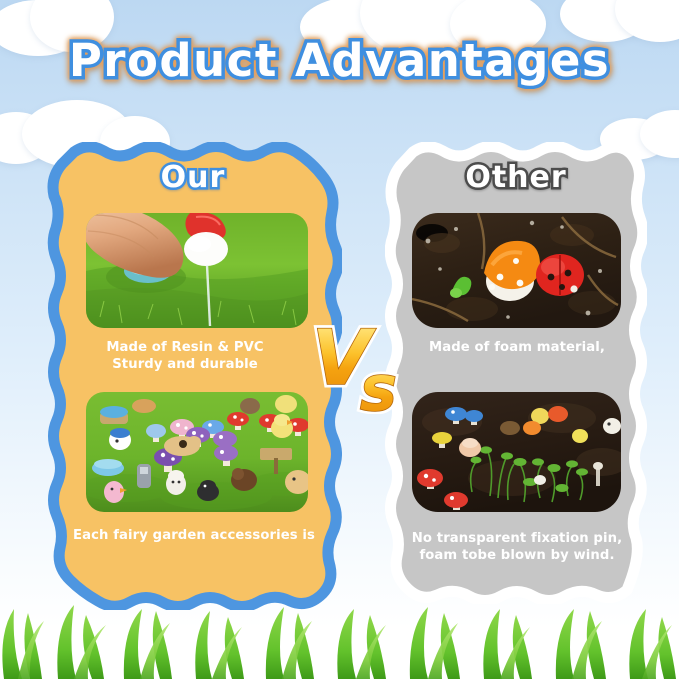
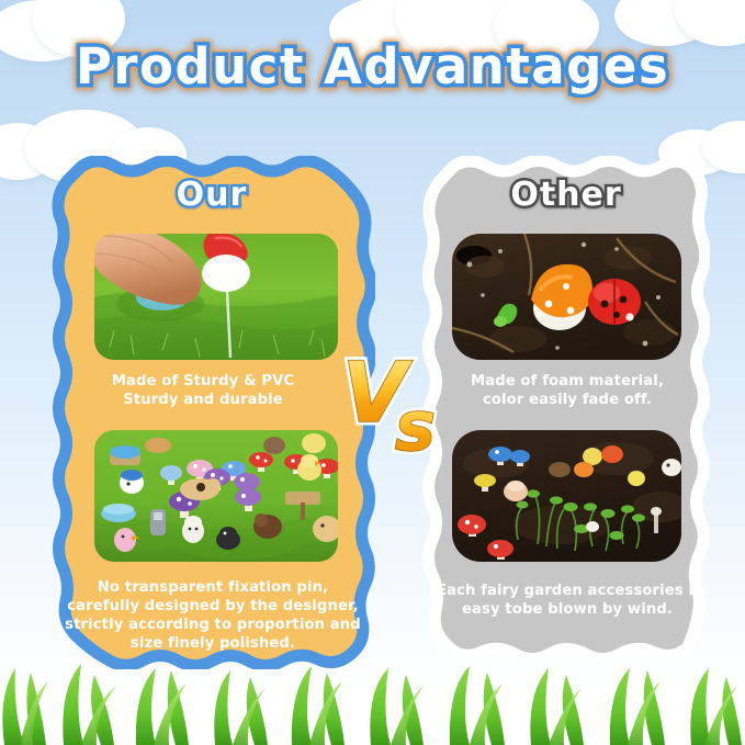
  Product Advantages
  Our
  Other
- Made of Resin & PVC
+ Made of Sturdy & PVC
  Sturdy and durable
- Each fairy garden accessories is
+ No transparent fixation pin,
+ carefully designed by the designer,
+ strictly according to proportion and
+ size finely polished.
  Made of foam material,
+ color easily fade off.
- No transparent fixation pin,
+ Each fairy garden accessories is
- foam tobe blown by wind.
+ easy tobe blown by wind.
  V
  s
